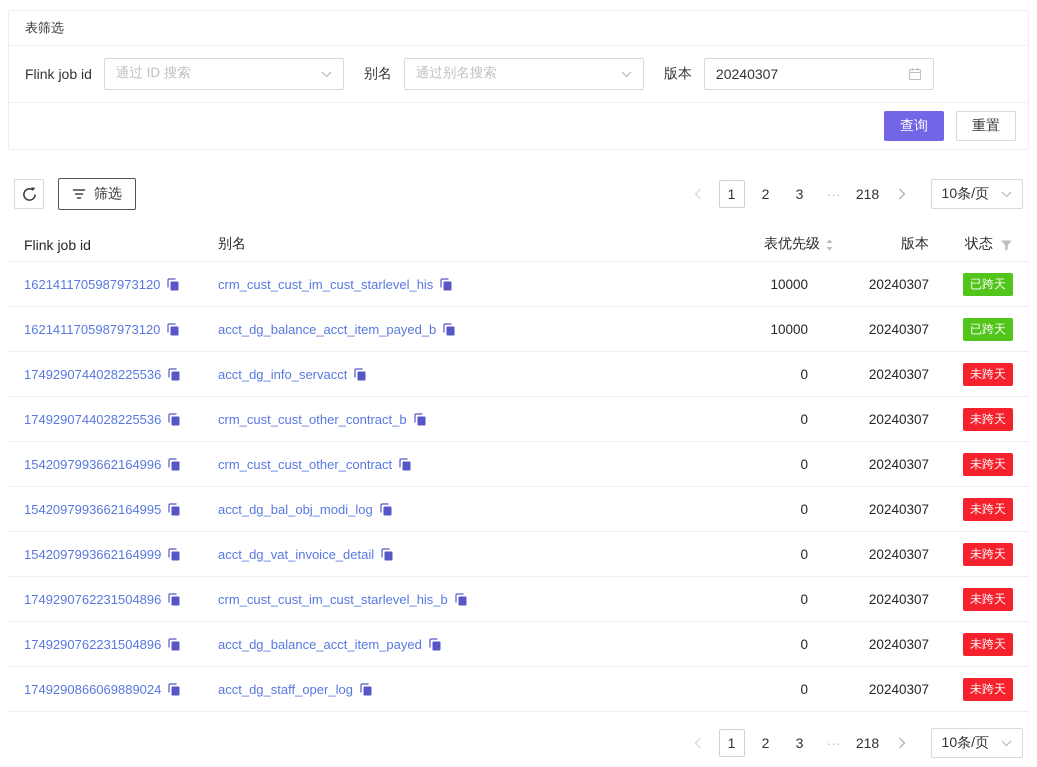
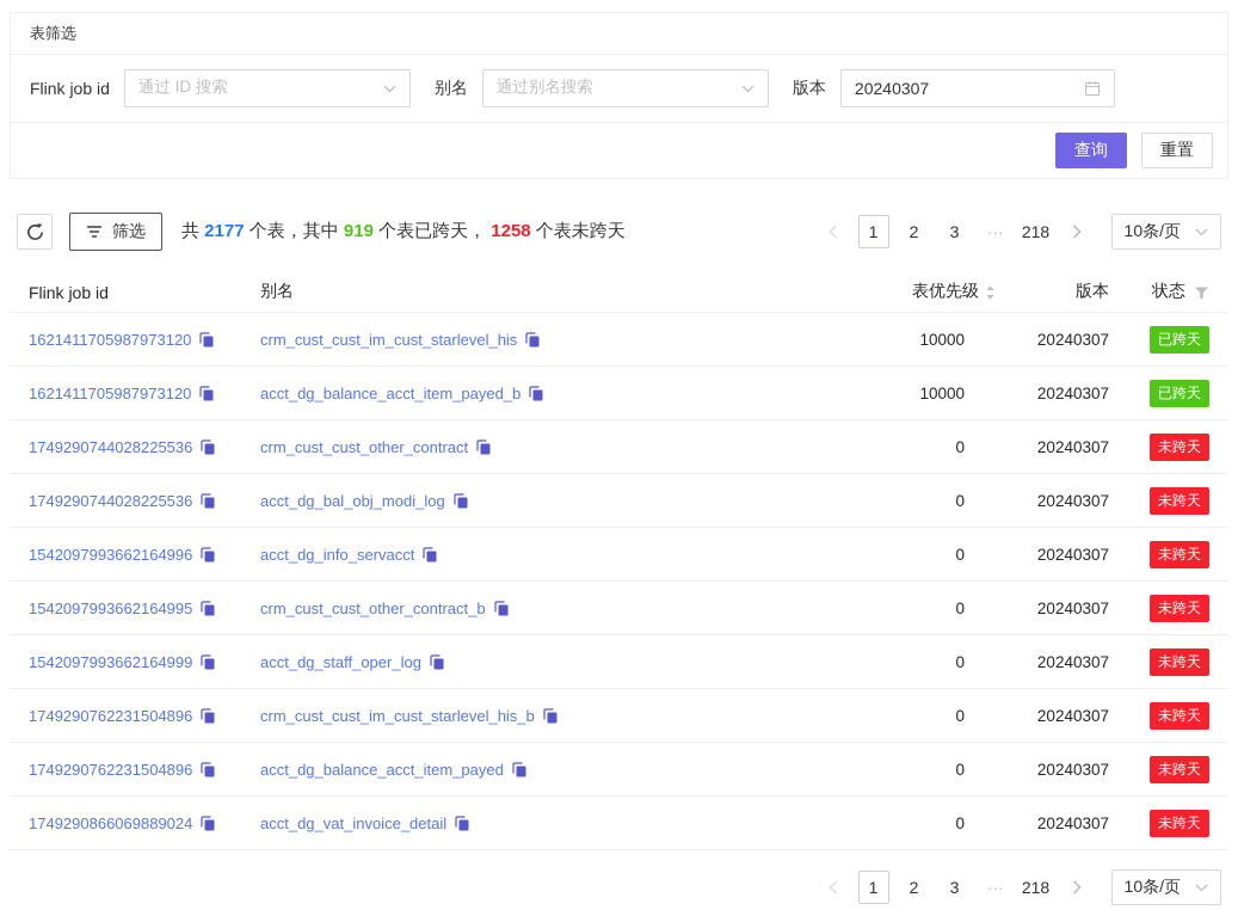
  表筛选
  Flink job id
  通过 ID 搜索
  别名
  通过别名搜索
  版本
  20240307
  查询
  重置
  筛选
+ 共 2177 个表，其中 919 个表已跨天， 1258 个表未跨天
  1
  2
  3
  ···
  218
  10条/页
  Flink job id
  别名
  表优先级
  版本
  状态
  1621411705987973120
  crm_cust_cust_im_cust_starlevel_his
  10000
  20240307
  已跨天
  1621411705987973120
  acct_dg_balance_acct_item_payed_b
  10000
  20240307
  已跨天
  1749290744028225536
- acct_dg_info_servacct
+ crm_cust_cust_other_contract
  0
  20240307
  未跨天
  1749290744028225536
- crm_cust_cust_other_contract_b
+ acct_dg_bal_obj_modi_log
  0
  20240307
  未跨天
  1542097993662164996
- crm_cust_cust_other_contract
+ acct_dg_info_servacct
  0
  20240307
  未跨天
  1542097993662164995
- acct_dg_bal_obj_modi_log
+ crm_cust_cust_other_contract_b
  0
  20240307
  未跨天
  1542097993662164999
- acct_dg_vat_invoice_detail
+ acct_dg_staff_oper_log
  0
  20240307
  未跨天
  1749290762231504896
  crm_cust_cust_im_cust_starlevel_his_b
  0
  20240307
  未跨天
  1749290762231504896
  acct_dg_balance_acct_item_payed
  0
  20240307
  未跨天
  1749290866069889024
- acct_dg_staff_oper_log
+ acct_dg_vat_invoice_detail
  0
  20240307
  未跨天
  1
  2
  3
  ···
  218
  10条/页
